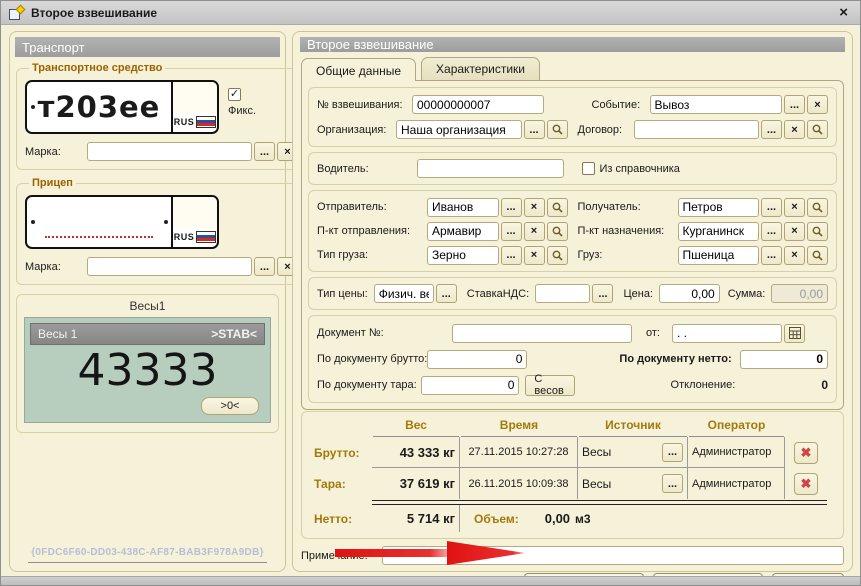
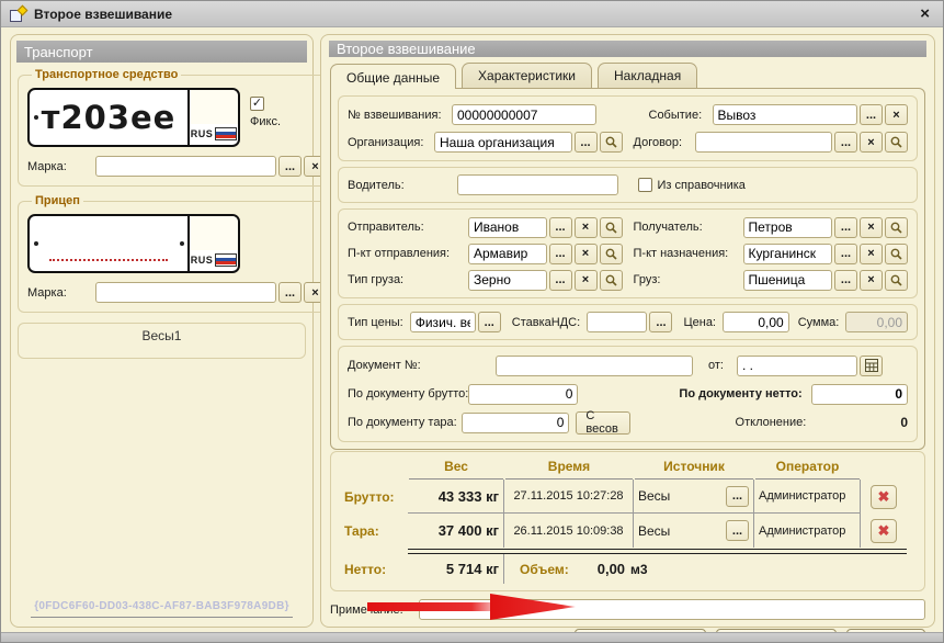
  Второе взвешивание
  ×
  Транспорт
  Транспортное средство
  т203ее
  RUS
  ✓
  Фикс.
  Марка:
  ...
  ×
  Прицеп
  RUS
  Марка:
  ...
  ×
  Весы1
- Весы 1
- >STAB<
- 43333
- >0<
  {0FDC6F60-DD03-438C-AF87-BAB3F978A9DB}
  Второе взвешивание
  Общие данные
  Характеристики
+ Накладная
  № взвешивания:
  00000000007
  Событие:
  Вывоз
  ...
  ×
  Организация:
  Наша организация
  ...
  Договор:
  ...
  ×
  Водитель:
  Из справочника
  Отправитель:
  Иванов
  ...
  ×
  Получатель:
  Петров
  ...
  ×
  П-кт отправления:
  Армавир
  ...
  ×
  П-кт назначения:
  Курганинск
  ...
  ×
  Тип груза:
  Зерно
  ...
  ×
  Груз:
  Пшеница
  ...
  ×
  Тип цены:
  Физич. в
  ...
  СтавкаНДС:
  ...
  Цена:
  0,00
  Сумма:
  0,00
  Документ №:
  от:
  . .
  По документу брутто:
  0
  По документу нетто:
  0
  По документу тара:
  0
  С весов
  Отклонение:
  0
  Вес
  Время
  Источник
  Оператор
  Брутто:
  43 333 кг
  27.11.2015 10:27:28
  Весы
  ...
  Администратор
  ✖
  Тара:
- 37 619 кг
+ 37 400 кг
  26.11.2015 10:09:38
  Весы
  ...
  Администратор
  ✖
  Нетто:
  5 714 кг
  Объем:
  0,00
  м3
